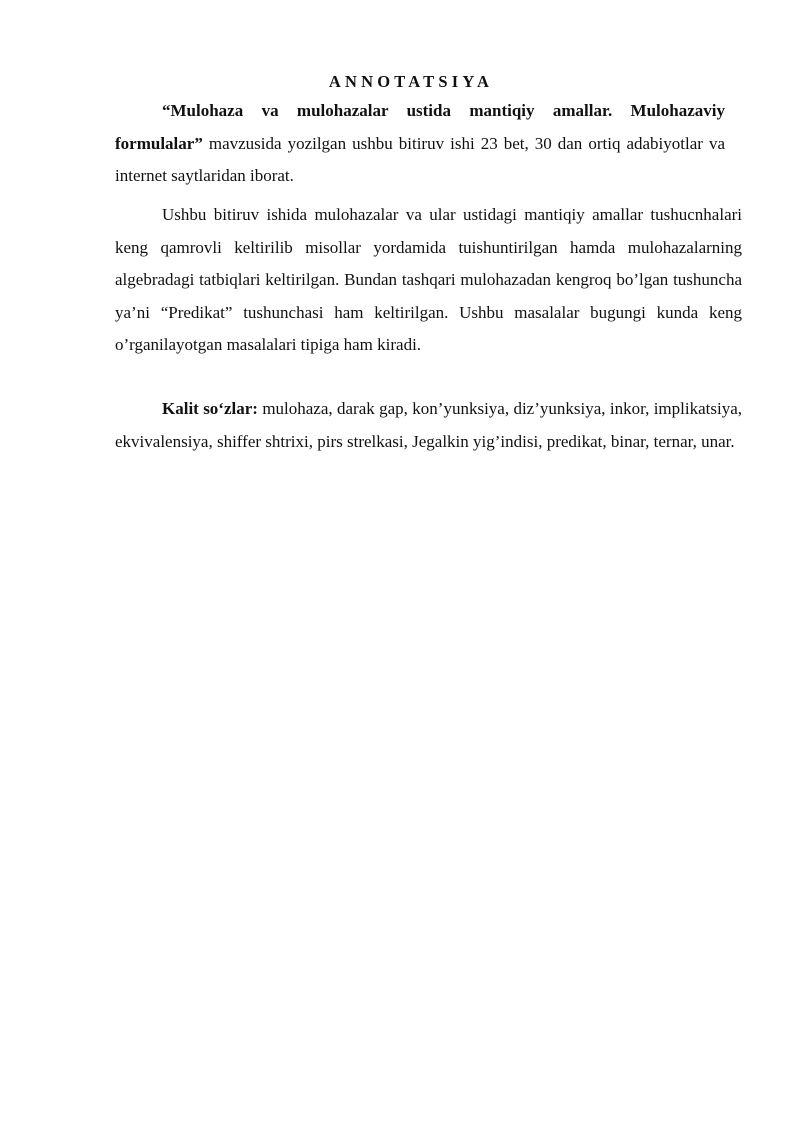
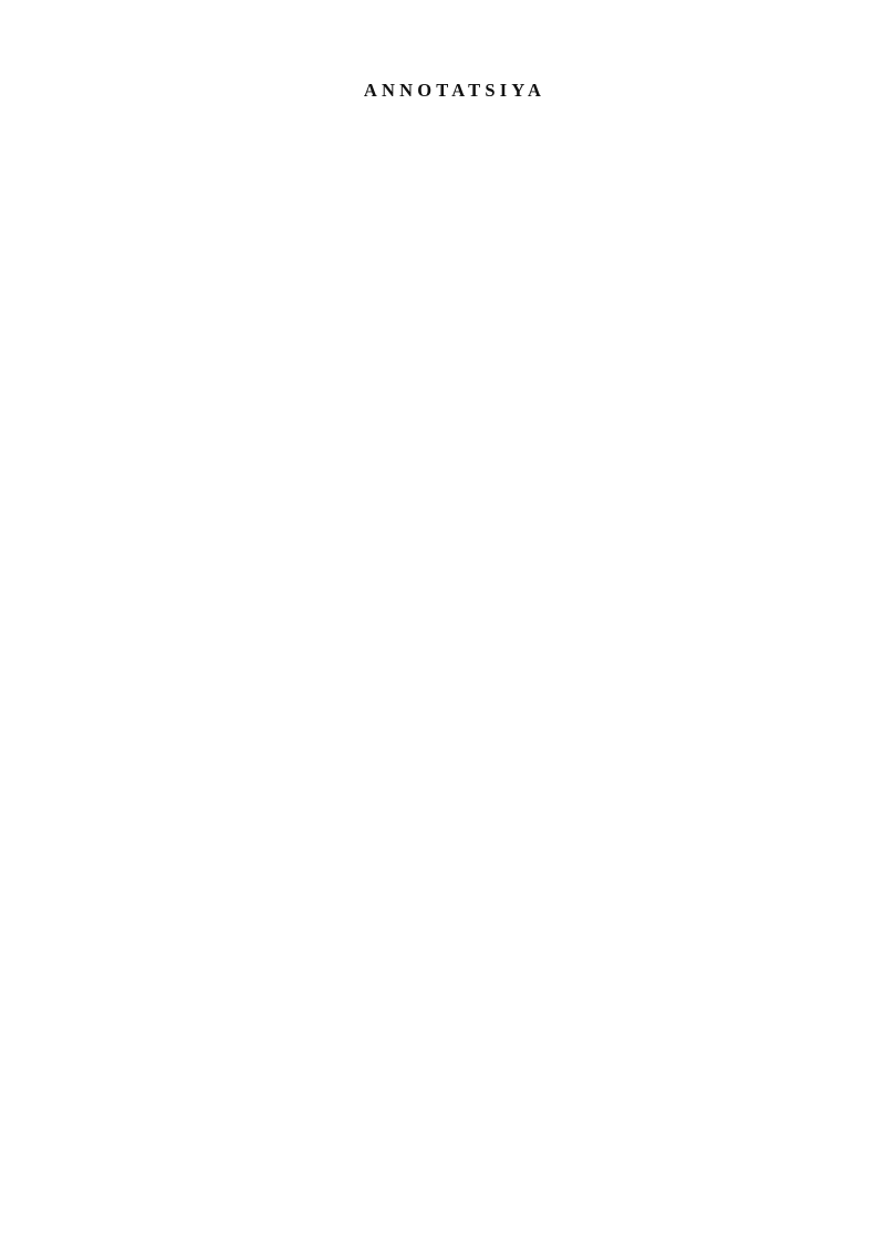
  ANNOTATSIYA
- “Mulohaza va mulohazalar ustida mantiqiy amallar. Mulohazaviy formulalar” mavzusida yozilgan ushbu bitiruv ishi 23 bet, 30 dan ortiq adabiyotlar va internet saytlaridan iborat.
- Ushbu bitiruv ishida mulohazalar va ular ustidagi mantiqiy amallar tushucnhalari keng qamrovli keltirilib misollar yordamida tuishuntirilgan hamda mulohazalarning algebradagi tatbiqlari keltirilgan. Bundan tashqari mulohazadan kengroq bo’lgan tushuncha ya’ni “Predikat” tushunchasi ham keltirilgan. Ushbu masalalar bugungi kunda keng o’rganilayotgan masalalari tipiga ham kiradi.
- Kalit so‘zlar: mulohaza, darak gap, kon’yunksiya, diz’yunksiya, inkor, implikatsiya, ekvivalensiya, shiffer shtrixi, pirs strelkasi, Jegalkin yig’indisi, predikat, binar, ternar, unar.
